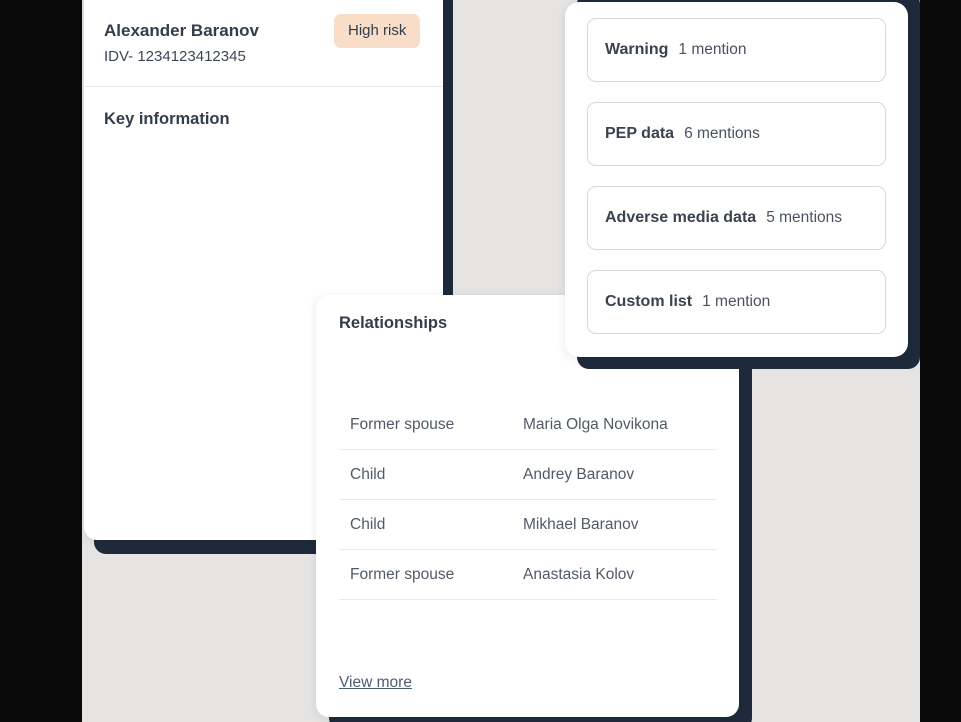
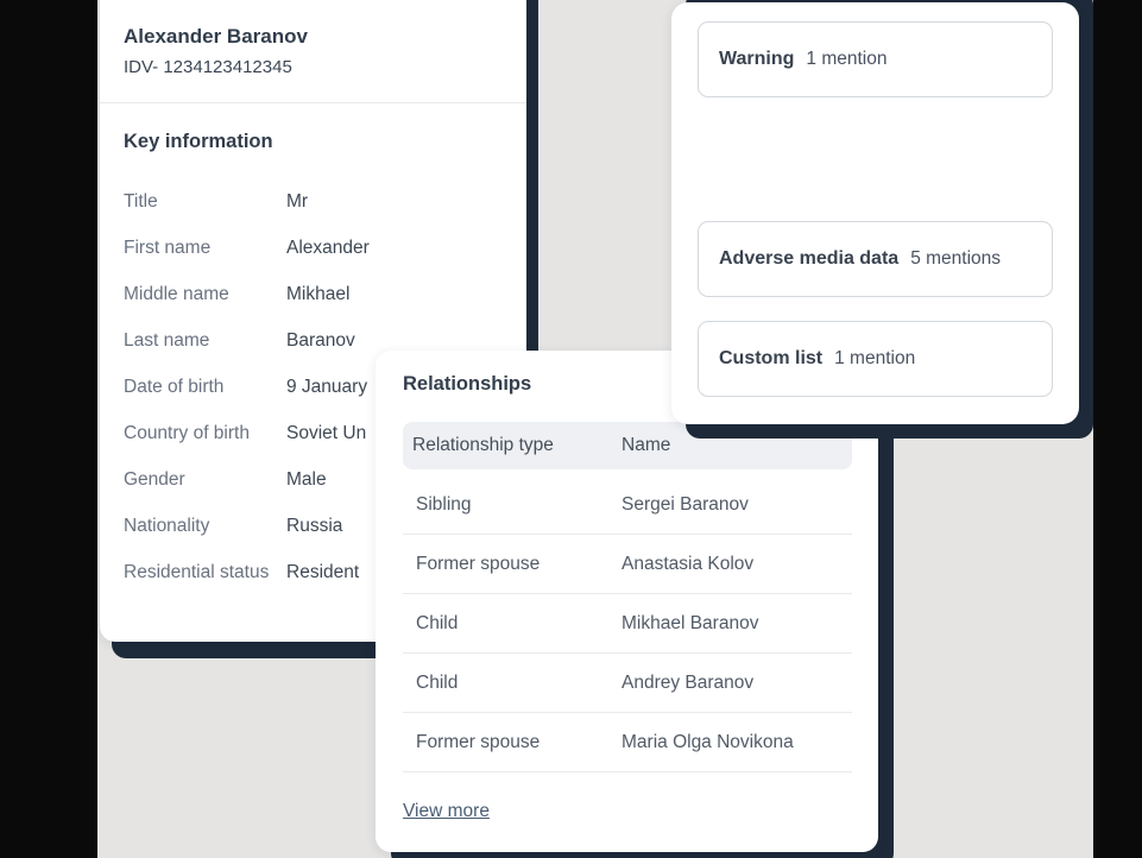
  Alexander Baranov
  IDV- 1234123412345
- High risk
  Key information
+ Title
+ Mr
+ First name
+ Alexander
+ Middle name
+ Mikhael
+ Last name
+ Baranov
+ Date of birth
+ 9 January
+ Country of birth
+ Soviet Un
+ Gender
+ Male
+ Nationality
+ Russia
+ Residential status
+ Resident
  Relationships
+ Relationship type
+ Name
+ Sibling
+ Sergei Baranov
  Former spouse
- Maria Olga Novikona
+ Anastasia Kolov
  Child
- Andrey Baranov
+ Mikhael Baranov
  Child
- Mikhael Baranov
+ Andrey Baranov
  Former spouse
- Anastasia Kolov
+ Maria Olga Novikona
  View more
  Warning
  1 mention
- PEP data
- 6 mentions
  Adverse media data
  5 mentions
  Custom list
  1 mention
